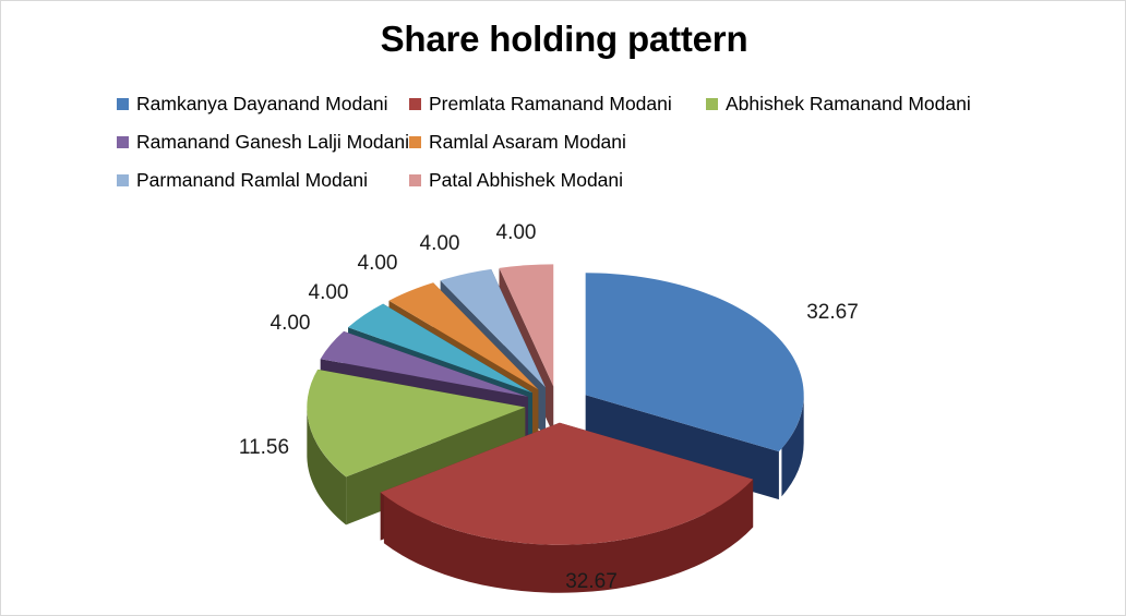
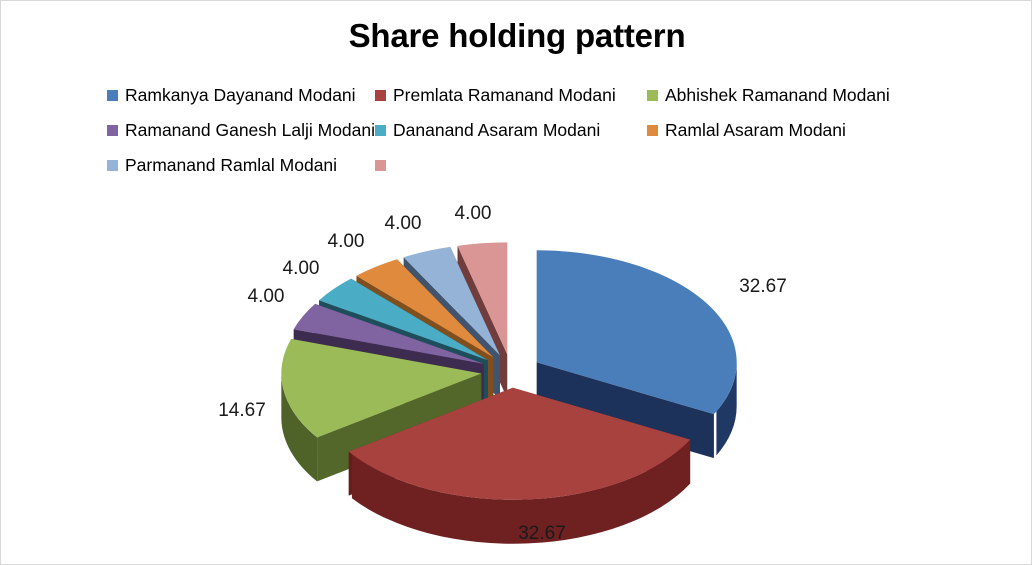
  Share holding pattern
  Ramkanya Dayanand Modani
  Premlata Ramanand Modani
  Abhishek Ramanand Modani
  Ramanand Ganesh Lalji Modani
+ Dananand Asaram Modani
  Ramlal Asaram Modani
  Parmanand Ramlal Modani
- Patal Abhishek Modani
  32.67
  32.67
- 11.56
+ 14.67
  4.00
  4.00
  4.00
  4.00
  4.00
